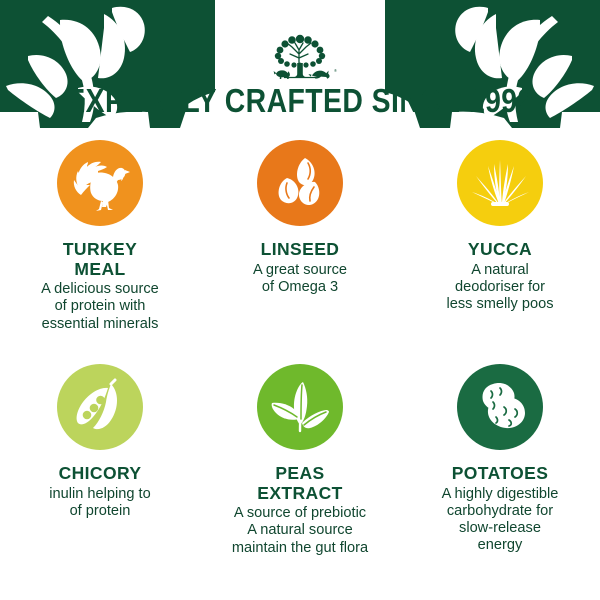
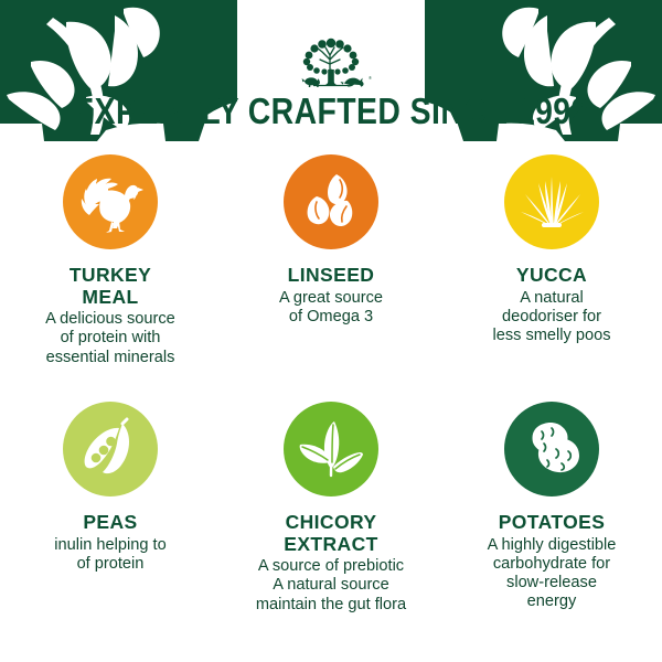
  EXPERTLY CRAFTED SINCE 1992
  TURKEY
  MEAL
  A delicious source
  of protein with
  essential minerals
  LINSEED
  A great source
  of Omega 3
  YUCCA
  A natural
  deodoriser for
  less smelly poos
- CHICORY
+ PEAS
  inulin helping to
  of protein
- PEAS
+ CHICORY
  EXTRACT
  A source of prebiotic
  A natural source
  maintain the gut flora
  POTATOES
  A highly digestible
  carbohydrate for
  slow-release
  energy
